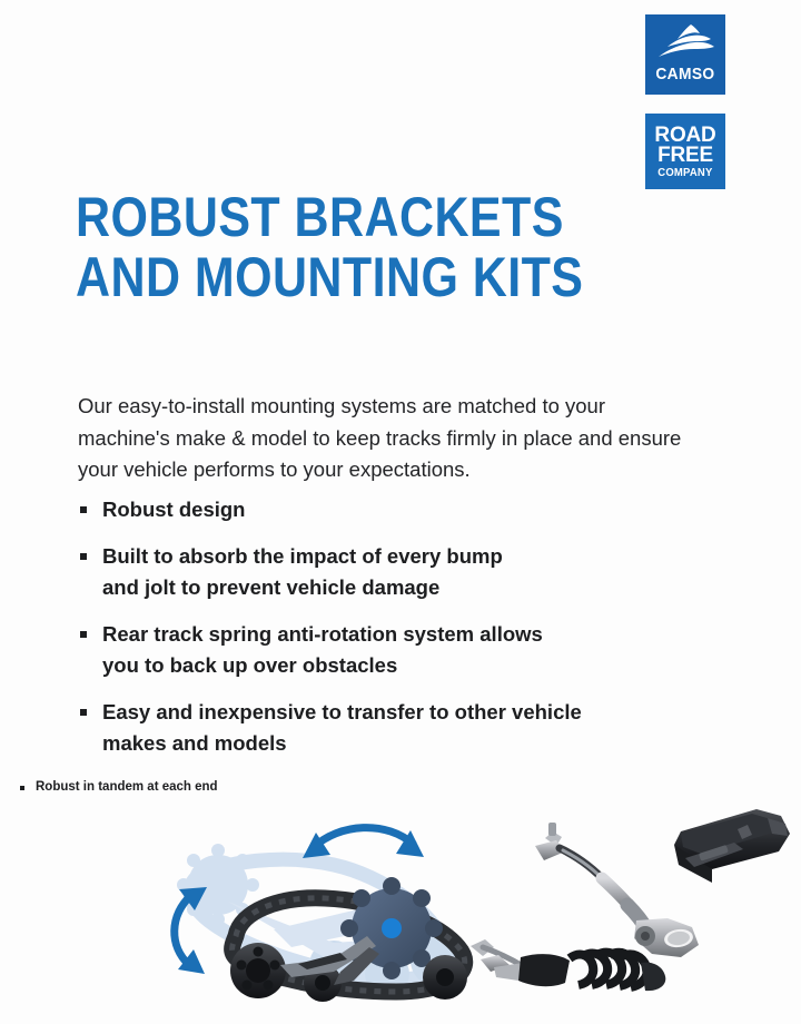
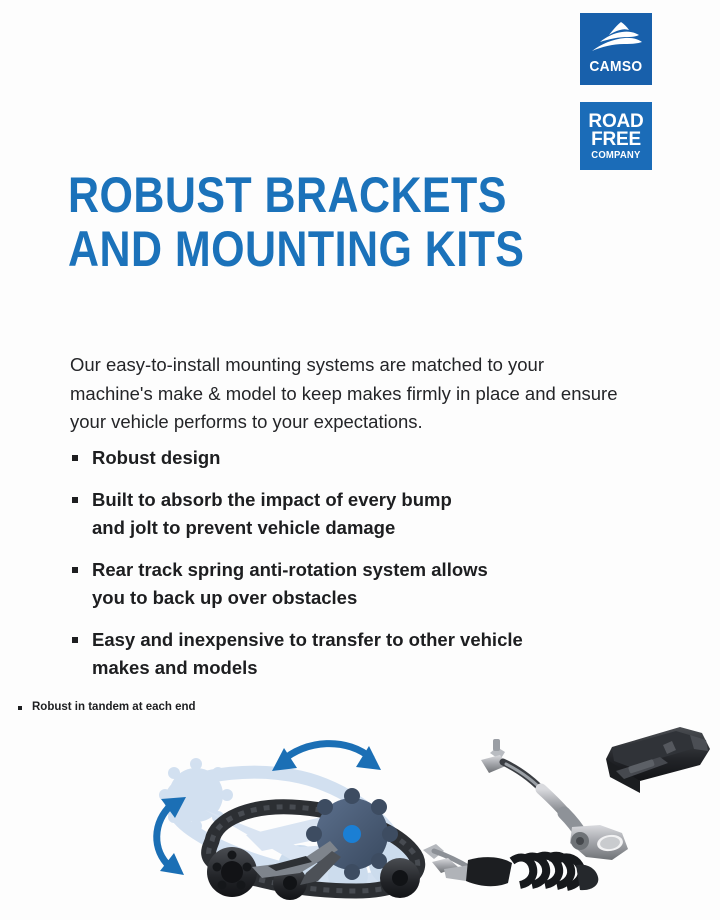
  CAMSO
  ROAD
  FREE
  COMPANY
  ROBUST BRACKETS
  AND MOUNTING KITS
- Our easy-to-install mounting systems are matched to your machine's make & model to keep tracks firmly in place and ensure your vehicle performs to your expectations.
+ Our easy-to-install mounting systems are matched to your machine's make & model to keep makes firmly in place and ensure your vehicle performs to your expectations.
  Robust design
  Built to absorb the impact of every bump
  and jolt to prevent vehicle damage
  Rear track spring anti-rotation system allows
  you to back up over obstacles
  Easy and inexpensive to transfer to other vehicle
  makes and models
  Robust in tandem at each end
